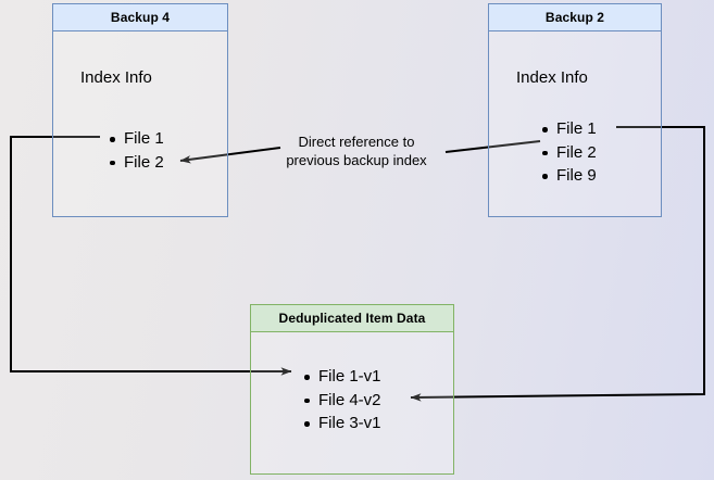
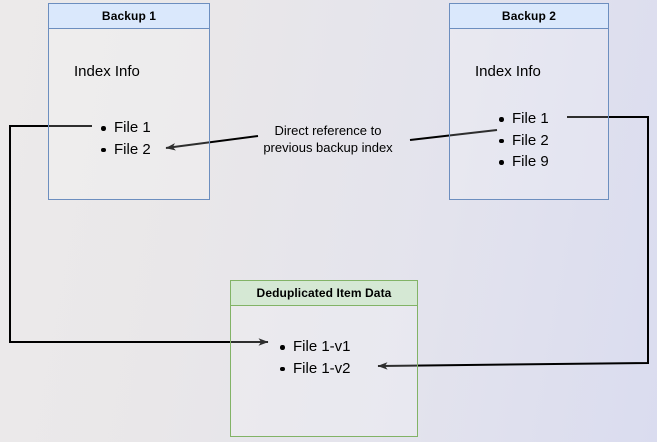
- Backup 4
+ Backup 1
  Index Info
  File 1
  File 2
  Backup 2
  Index Info
  File 1
  File 2
  File 9
  Deduplicated Item Data
  File 1-v1
- File 4-v2
+ File 1-v2
- File 3-v1
  Direct reference to
  previous backup index
